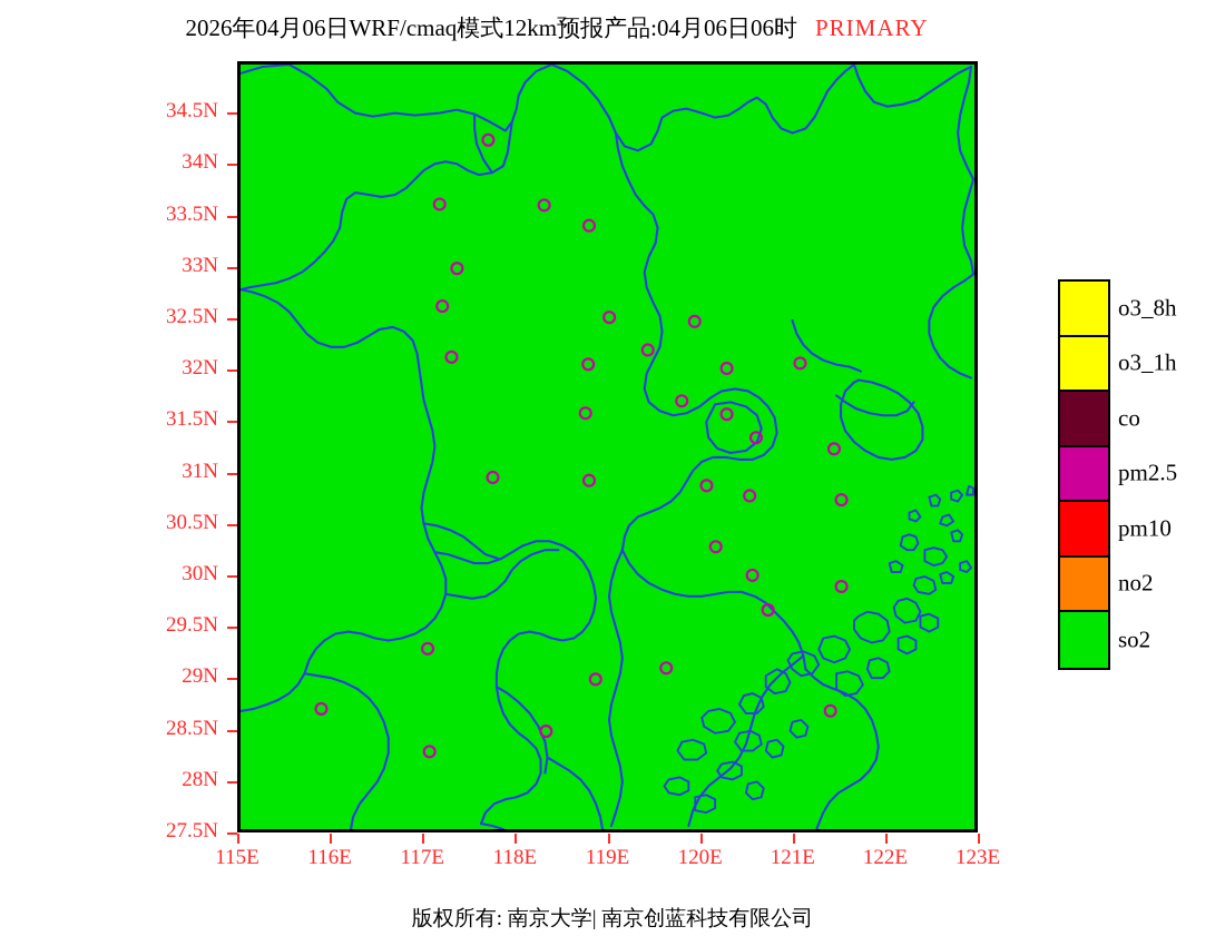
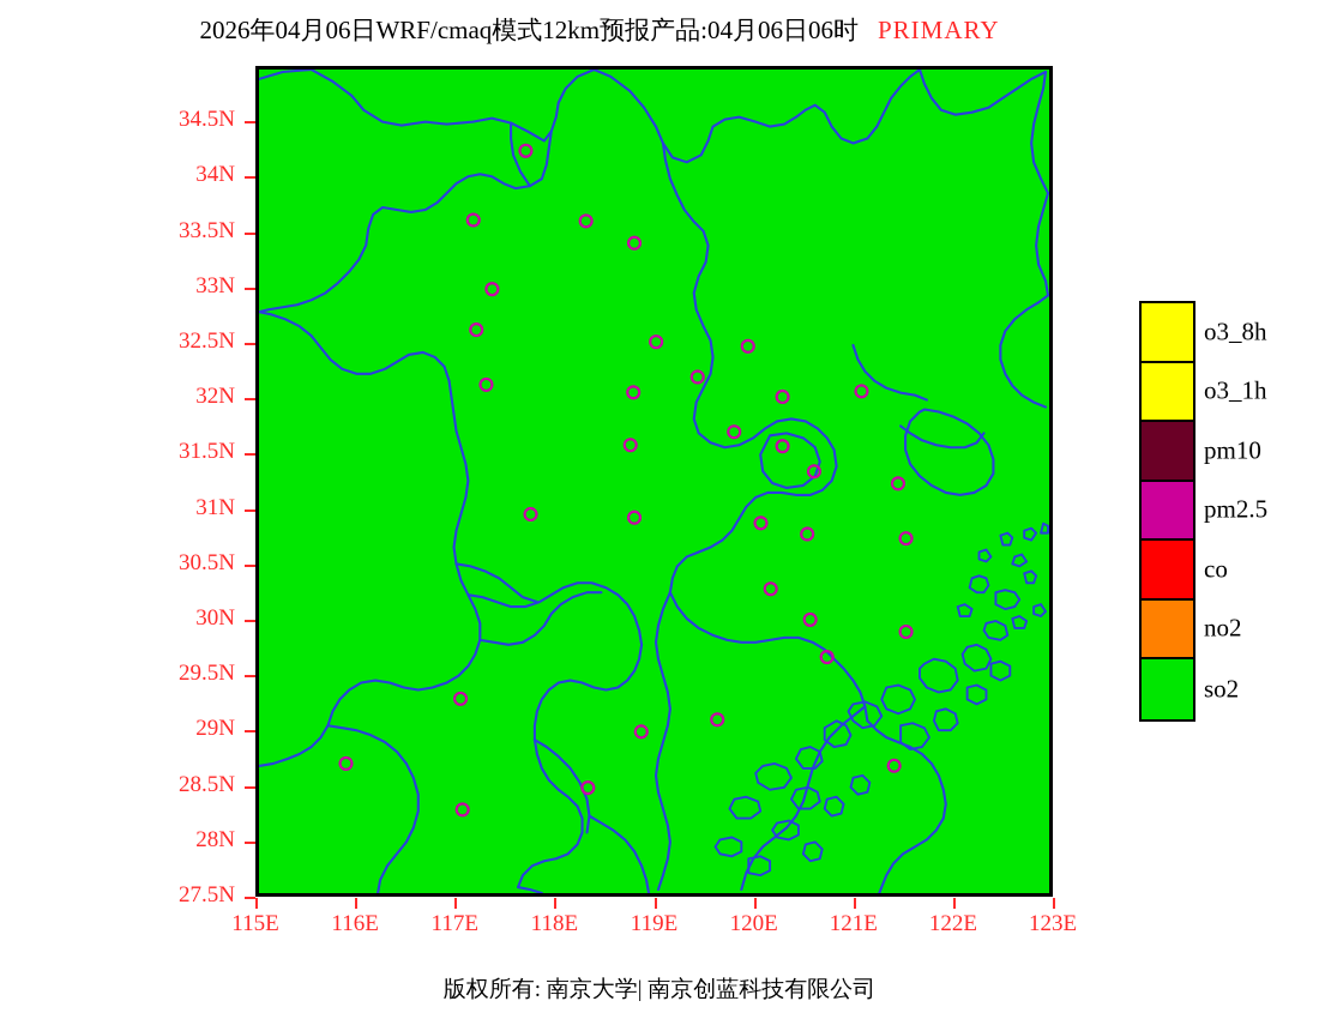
  2026年04月06日WRF/cmaq模式12km预报产品:04月06日06时 PRIMARY
  34.5N
  34N
  33.5N
  33N
  32.5N
  32N
  31.5N
  31N
  30.5N
  30N
  29.5N
  29N
  28.5N
  28N
  27.5N
  115E
  116E
  117E
  118E
  119E
  120E
  121E
  122E
  123E
  o3_8h
  o3_1h
- co
+ pm10
  pm2.5
- pm10
+ co
  no2
  so2
  版权所有: 南京大学| 南京创蓝科技有限公司
